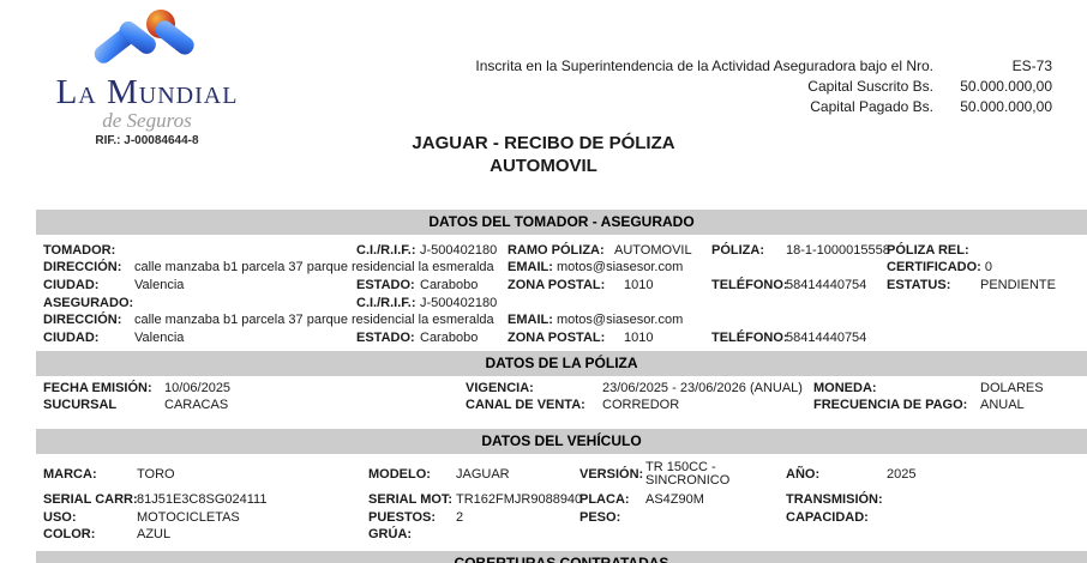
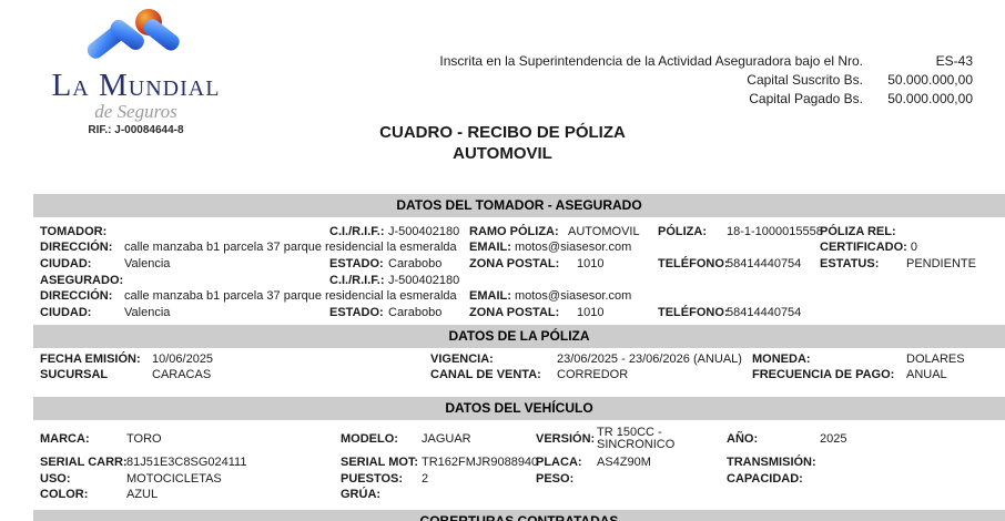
  La Mundial
  de Seguros
  RIF.: J-00084644-8
  Inscrita en la Superintendencia de la Actividad Aseguradora bajo el Nro.
- ES-73
+ ES-43
  Capital Suscrito Bs.
  50.000.000,00
  Capital Pagado Bs.
  50.000.000,00
- JAGUAR - RECIBO DE PÓLIZA
+ CUADRO - RECIBO DE PÓLIZA
  AUTOMOVIL
  DATOS DEL TOMADOR - ASEGURADO
  TOMADOR:
  C.I./R.I.F.:
  J-500402180
  RAMO PÓLIZA:
  AUTOMOVIL
  PÓLIZA:
  18-1-1000015558
  PÓLIZA REL:
  DIRECCIÓN:
  calle manzaba b1 parcela 37 parque residencial la esmeralda
  EMAIL: motos@siasesor.com
  CERTIFICADO: 0
  CIUDAD:
  Valencia
  ESTADO:
  Carabobo
  ZONA POSTAL:
  1010
  TELÉFONO:
  58414440754
  ESTATUS:
  PENDIENTE
  ASEGURADO:
  C.I./R.I.F.:
  J-500402180
  DIRECCIÓN:
  calle manzaba b1 parcela 37 parque residencial la esmeralda
  EMAIL: motos@siasesor.com
  CIUDAD:
  Valencia
  ESTADO:
  Carabobo
  ZONA POSTAL:
  1010
  TELÉFONO:
  58414440754
  DATOS DE LA PÓLIZA
  FECHA EMISIÓN:
  10/06/2025
  VIGENCIA:
  23/06/2025 - 23/06/2026 (ANUAL)
  MONEDA:
  DOLARES
  SUCURSAL
  CARACAS
  CANAL DE VENTA:
  CORREDOR
  FRECUENCIA DE PAGO:
  ANUAL
  DATOS DEL VEHÍCULO
  MARCA:
  TORO
  MODELO:
  JAGUAR
  VERSIÓN:
  TR 150CC - SINCRONICO
  AÑO:
  2025
  SERIAL CARR:
  81J51E3C8SG024111
  SERIAL MOT:
  TR162FMJR9088940
  PLACA:
  AS4Z90M
  TRANSMISIÓN:
  USO:
  MOTOCICLETAS
  PUESTOS:
  2
  PESO:
  CAPACIDAD:
  COLOR:
  AZUL
  GRÚA:
